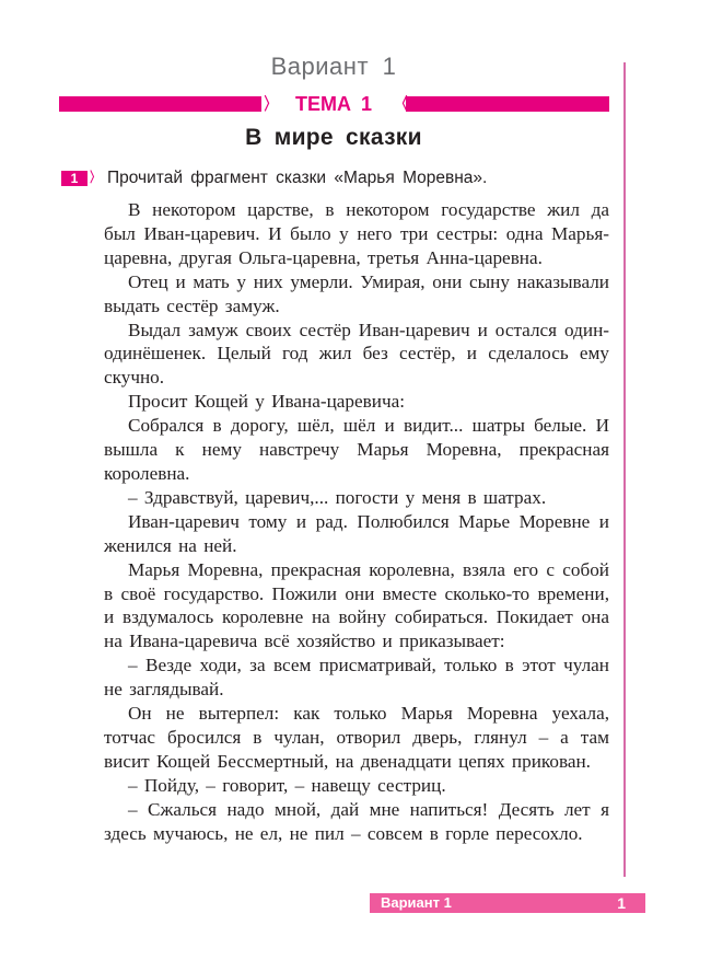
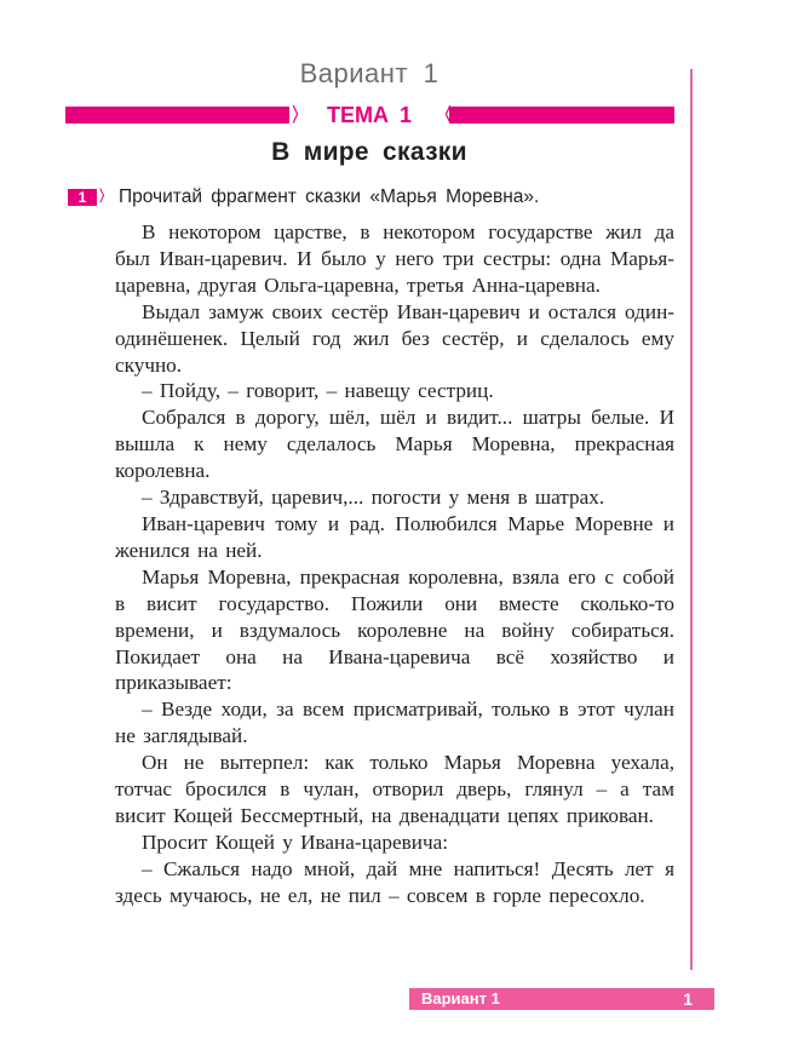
  Вариант 1
  〉
  ТЕМА 1
  〈
  В мире сказки
  1
  〉
  Прочитай фрагмент сказки «Марья Моревна».
  В некотором царстве, в некотором государстве жил да был Иван-царевич. И было у него три сестры: одна Марья-царевна, другая Ольга-царевна, третья Анна-царевна.
- Отец и мать у них умерли. Умирая, они сыну наказывали выдать сестёр замуж.
  Выдал замуж своих сестёр Иван-царевич и остался один-одинёшенек. Целый год жил без сестёр, и сделалось ему скучно.
- Просит Кощей у Ивана-царевича:
+ – Пойду, – говорит, – навещу сестриц.
- Собрался в дорогу, шёл, шёл и видит... шатры белые. И вышла к нему навстречу Марья Моревна, прекрасная королевна.
+ Собрался в дорогу, шёл, шёл и видит... шатры белые. И вышла к нему сделалось Марья Моревна, прекрасная королевна.
  – Здравствуй, царевич,... погости у меня в шатрах.
  Иван-царевич тому и рад. Полюбился Марье Моревне и женился на ней.
- Марья Моревна, прекрасная королевна, взяла его с собой в своё государство. Пожили они вместе сколько-то времени, и вздумалось королевне на войну собираться. Покидает она на Ивана-царевича всё хозяйство и приказывает:
+ Марья Моревна, прекрасная королевна, взяла его с собой в висит государство. Пожили они вместе сколько-то времени, и вздумалось королевне на войну собираться. Покидает она на Ивана-царевича всё хозяйство и приказывает:
  – Везде ходи, за всем присматривай, только в этот чулан не заглядывай.
  Он не вытерпел: как только Марья Моревна уехала, тотчас бросился в чулан, отворил дверь, глянул – а там висит Кощей Бессмертный, на двенадцати цепях прикован.
- – Пойду, – говорит, – навещу сестриц.
+ Просит Кощей у Ивана-царевича:
  – Сжалься надо мной, дай мне напиться! Десять лет я здесь мучаюсь, не ел, не пил – совсем в горле пересохло.
  Вариант 1
  1
